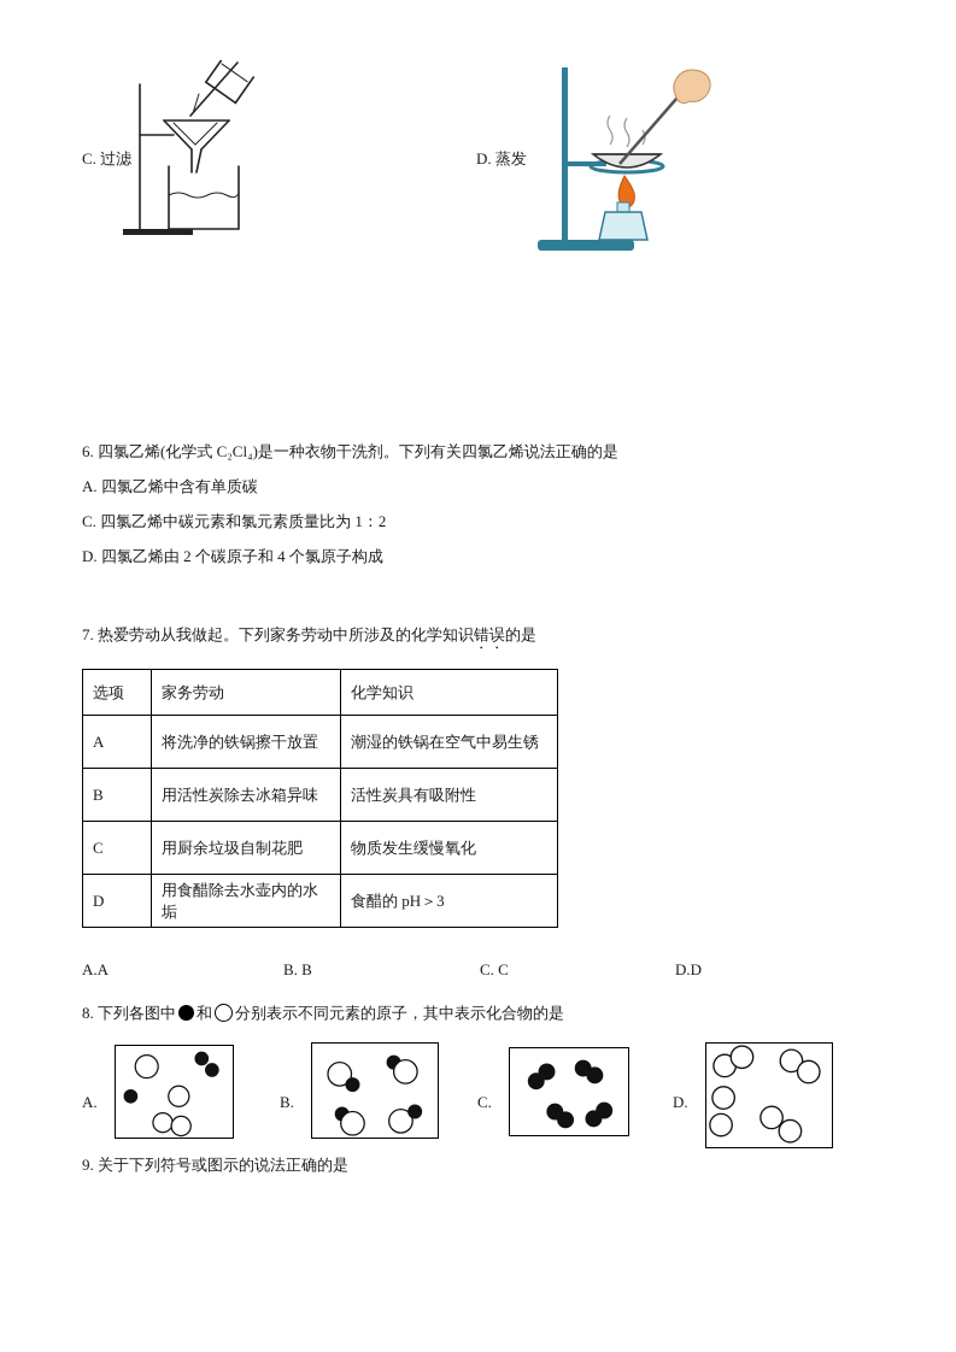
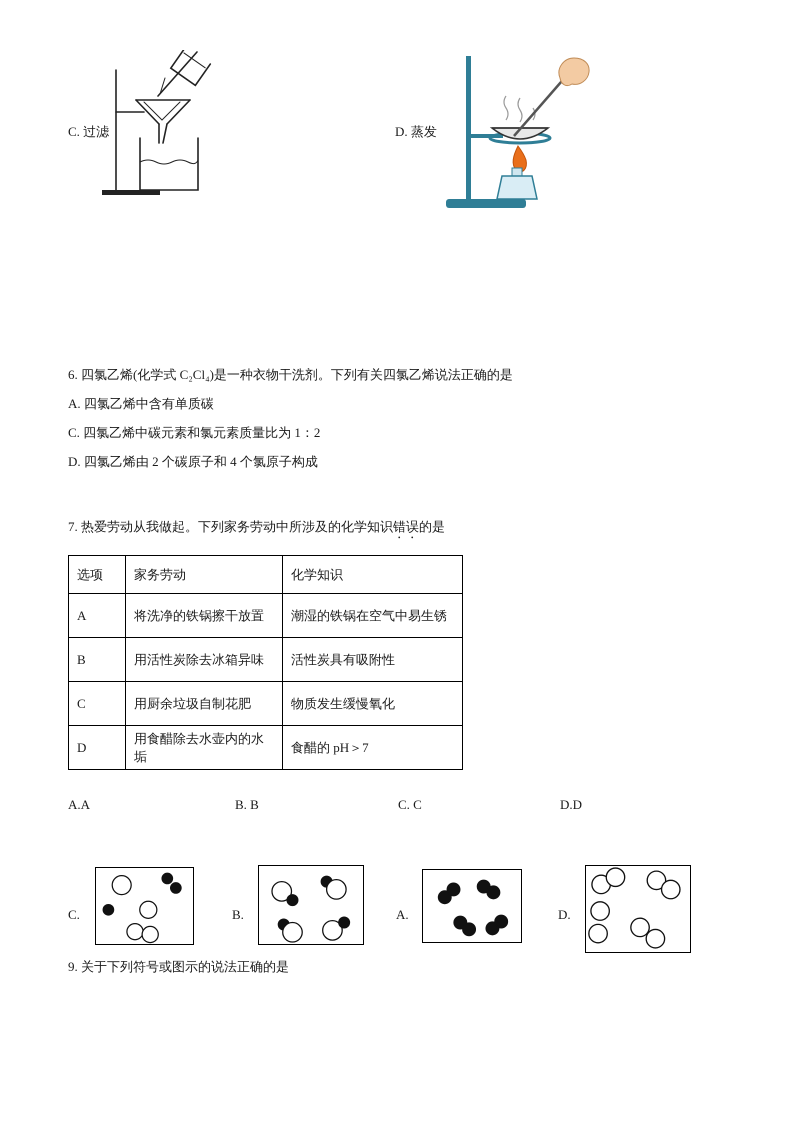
  C. 过滤
  D. 蒸发
  6. 四氯乙烯(化学式 C₂Cl₄)是一种衣物干洗剂。下列有关四氯乙烯说法正确的是
  A. 四氯乙烯中含有单质碳
  C. 四氯乙烯中碳元素和氯元素质量比为 1：2
  D. 四氯乙烯由 2 个碳原子和 4 个氯原子构成
  7. 热爱劳动从我做起。下列家务劳动中所涉及的化学知识错误的是
  选项	家务劳动	化学知识
  A	将洗净的铁锅擦干放置	潮湿的铁锅在空气中易生锈
  B	用活性炭除去冰箱异味	活性炭具有吸附性
  C	用厨余垃圾自制花肥	物质发生缓慢氧化
- D	用食醋除去水壶内的水垢	食醋的 pH＞3
+ D	用食醋除去水壶内的水垢	食醋的 pH＞7
  A.A
  B. B
  C. C
  D.D
- 8. 下列各图中 和 分别表示不同元素的原子，其中表示化合物的是
- A.
+ C.
  B.
- C.
+ A.
  D.
  9. 关于下列符号或图示的说法正确的是
